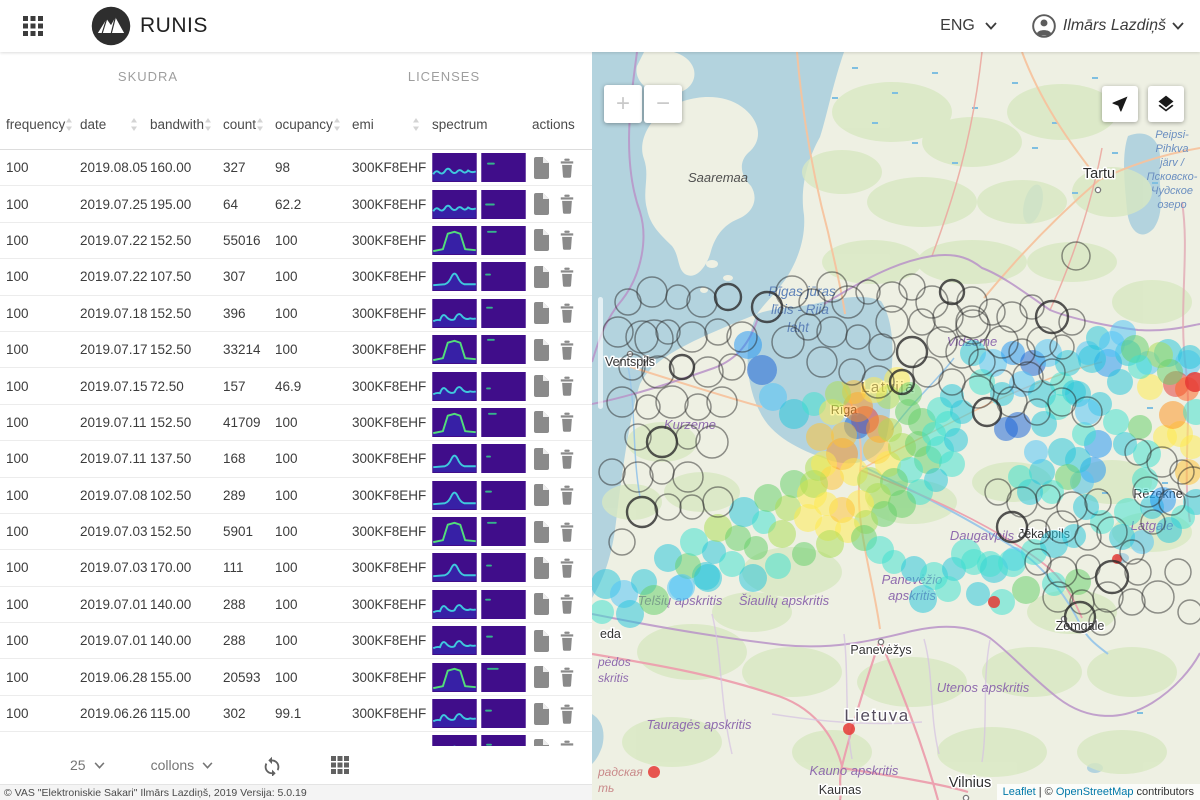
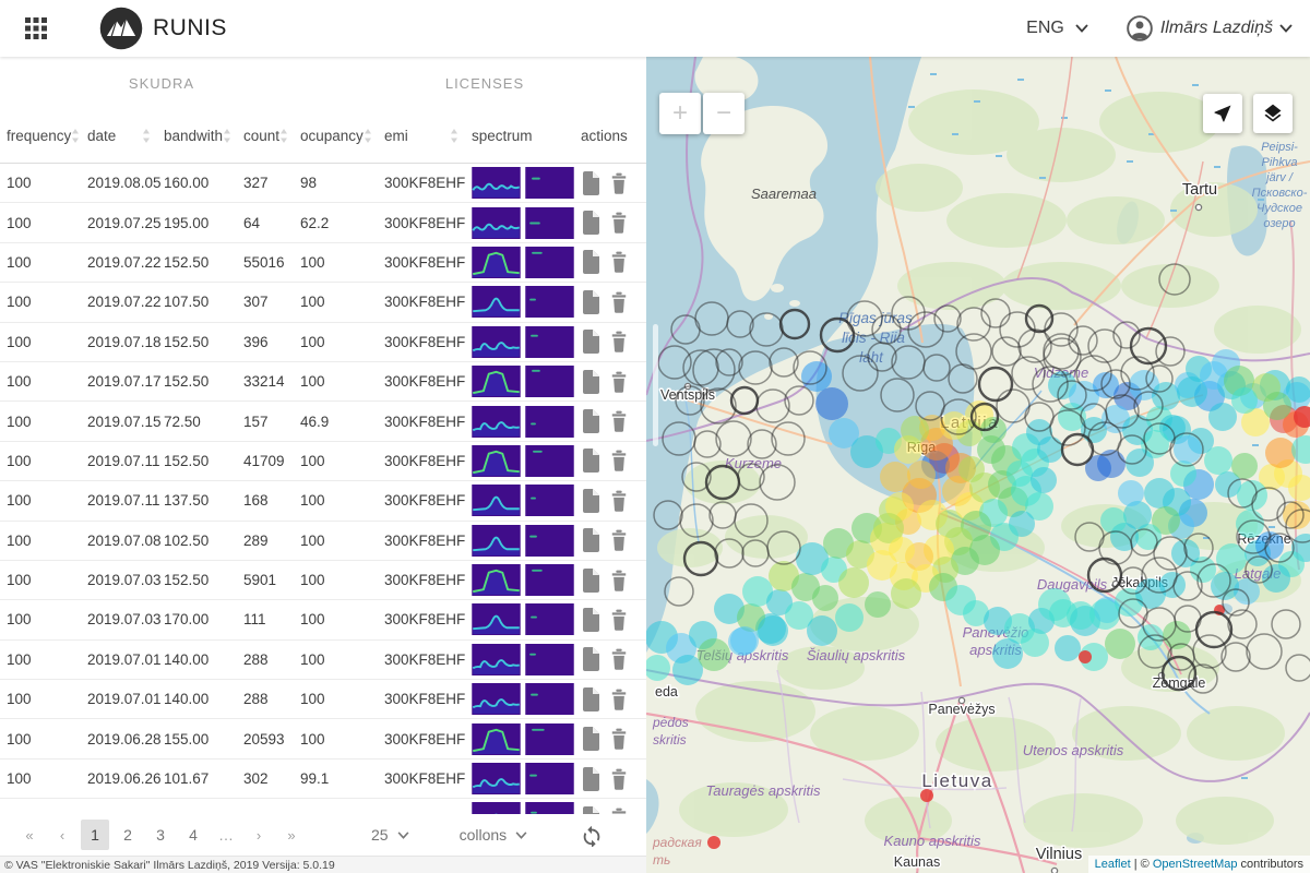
  RUNIS
  ENG
  Ilmārs Lazdiņš
  SKUDRA
  LICENSES
  frequency
  date
  bandwith
  count
  ocupancy
  emi
  spectrum
  actions
  100
  2019.08.05
  160.00
  327
  98
  300KF8EHF
  100
  2019.07.25
  195.00
  64
  62.2
  300KF8EHF
  100
  2019.07.22
  152.50
  55016
  100
  300KF8EHF
  100
  2019.07.22
  107.50
  307
  100
  300KF8EHF
  100
  2019.07.18
  152.50
  396
  100
  300KF8EHF
  100
  2019.07.17
  152.50
  33214
  100
  300KF8EHF
  100
  2019.07.15
  72.50
  157
  46.9
  300KF8EHF
  100
  2019.07.11
  152.50
  41709
  100
  300KF8EHF
  100
  2019.07.11
  137.50
  168
  100
  300KF8EHF
  100
  2019.07.08
  102.50
  289
  100
  300KF8EHF
  100
  2019.07.03
  152.50
  5901
  100
  300KF8EHF
  100
  2019.07.03
  170.00
  111
  100
  300KF8EHF
  100
  2019.07.01
  140.00
  288
  100
  300KF8EHF
  100
  2019.07.01
  140.00
  288
  100
  300KF8EHF
  100
  2019.06.28
  155.00
  20593
  100
  300KF8EHF
  100
  2019.06.26
- 115.00
+ 101.67
  302
  99.1
  300KF8EHF
+ «
+ ‹
+ 1
+ 2
+ 3
+ 4
+ …
+ ›
+ »
  25
  collons
  © VAS "Elektroniskie Sakari" Ilmārs Lazdiņš, 2019 Versija: 5.0.19
  Saaremaa
  Tartu
  Peipsi-
  Pihkva
  järv /
  Псковско-
  Чудское
  озеро
  Rīgas jūras
  līcis - Riia
  laht
  Ventspils
  Kurzeme
  Vidzeme
  Latvija
  Rīga
  Daugavpils
  ēkabpils
  Rēzekne
  Latgale
  Zemgale
  Panevėžio
  apskritis
  Šiaulių apskritis
  Telšių apskritis
  Tauragės apskritis
  Utenos apskritis
  Kauno apskritis
  Panevėžys
  Kaunas
  Lietuva
  Vilnius
  eda
  pėdos
  skritis
  радская
  ть
  +
  −
  Leaflet | © OpenStreetMap contributors
